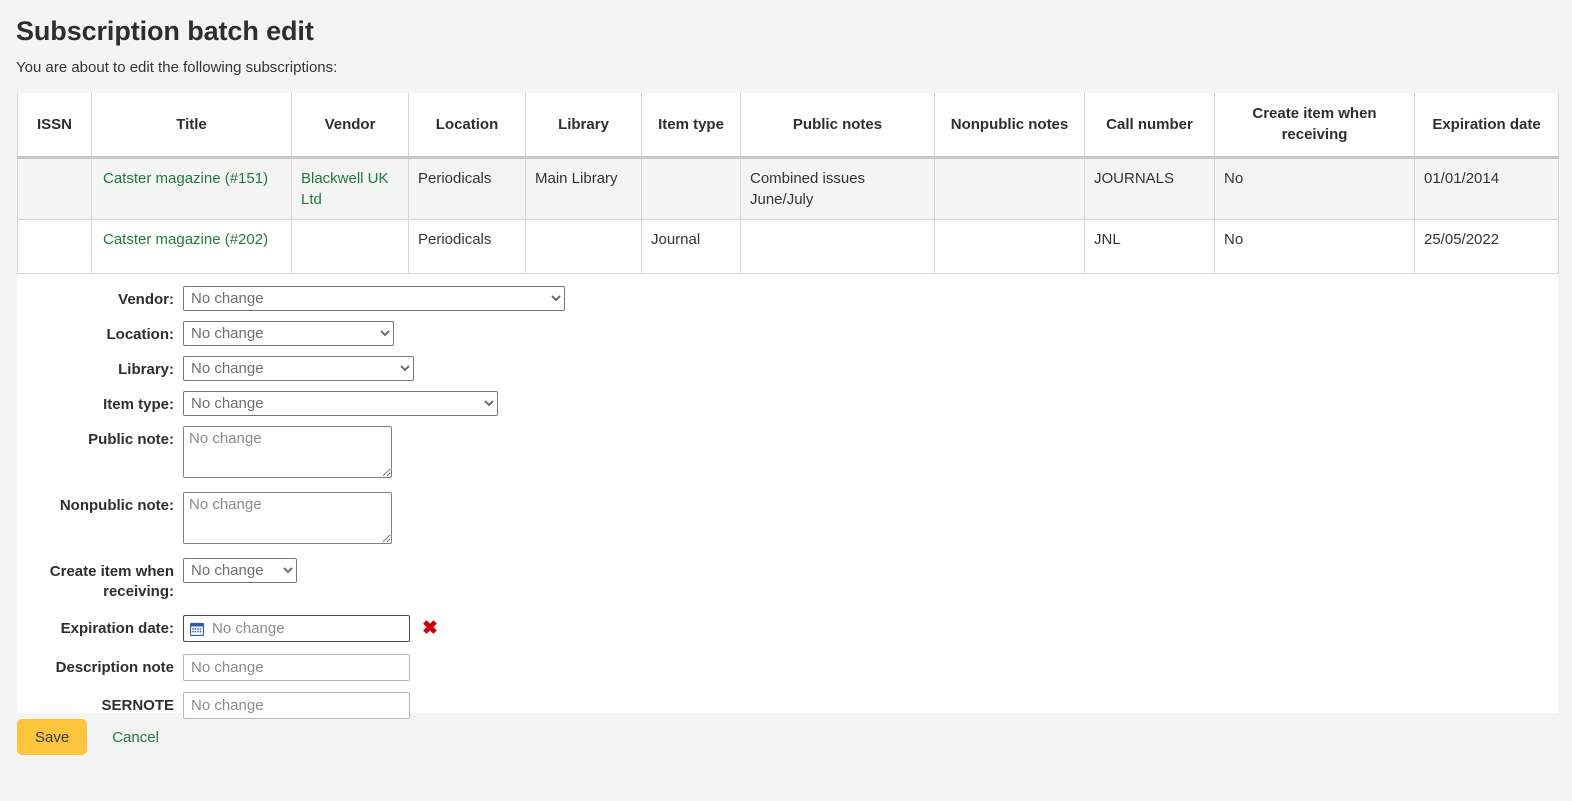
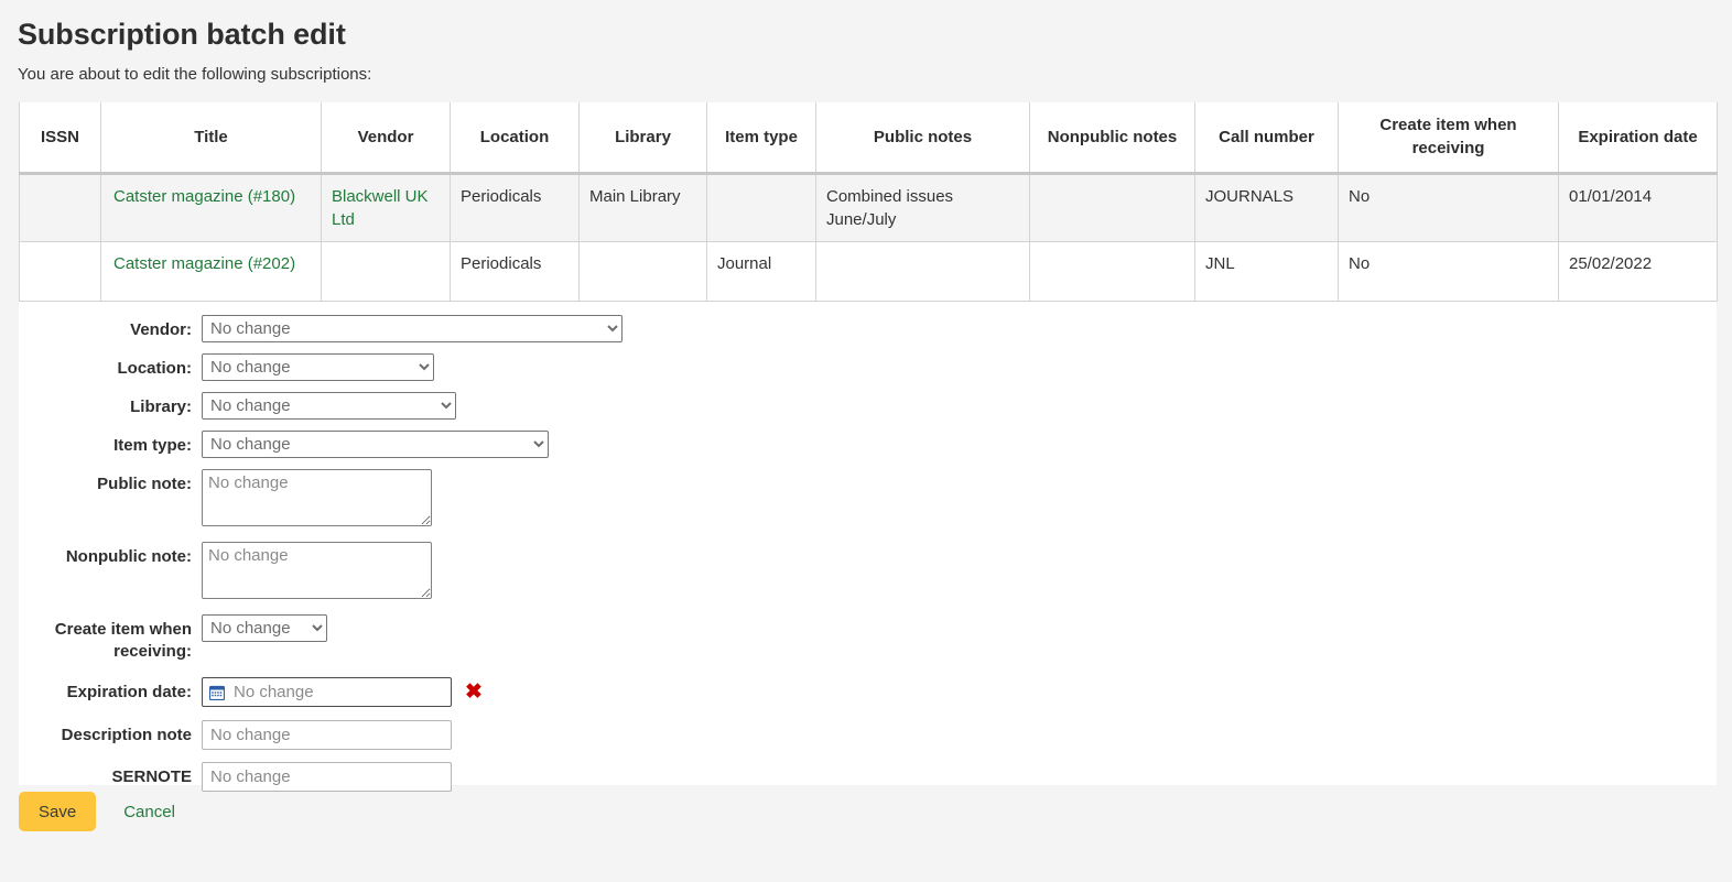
  Subscription batch edit
  You are about to edit the following subscriptions:
  ISSN	Title	Vendor	Location	Library	Item type	Public notes	Nonpublic notes	Call number	Create item when receiving	Expiration date
- 	Catster magazine (#151)	Blackwell UK Ltd	Periodicals	Main Library		Combined issues June/July		JOURNALS	No	01/01/2014
+ 	Catster magazine (#180)	Blackwell UK Ltd	Periodicals	Main Library		Combined issues June/July		JOURNALS	No	01/01/2014
- 	Catster magazine (#202)		Periodicals		Journal			JNL	No	25/05/2022
+ 	Catster magazine (#202)		Periodicals		Journal			JNL	No	25/02/2022
  Vendor:
  No change
  Location:
  No change
  Library:
  No change
  Item type:
  No change
  Public note:
  No change
  Nonpublic note:
  No change
  Create item when receiving:
  No change
  Expiration date:
  No change
  ✖
  Description note
  No change
  SERNOTE
  No change
  Save
  Cancel
